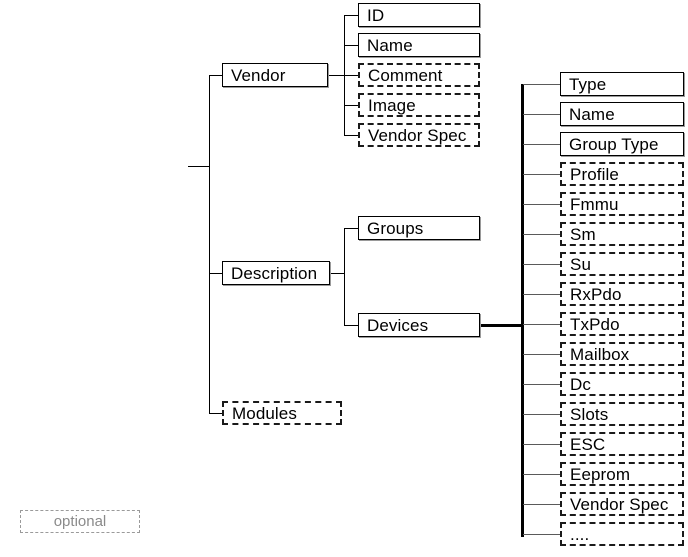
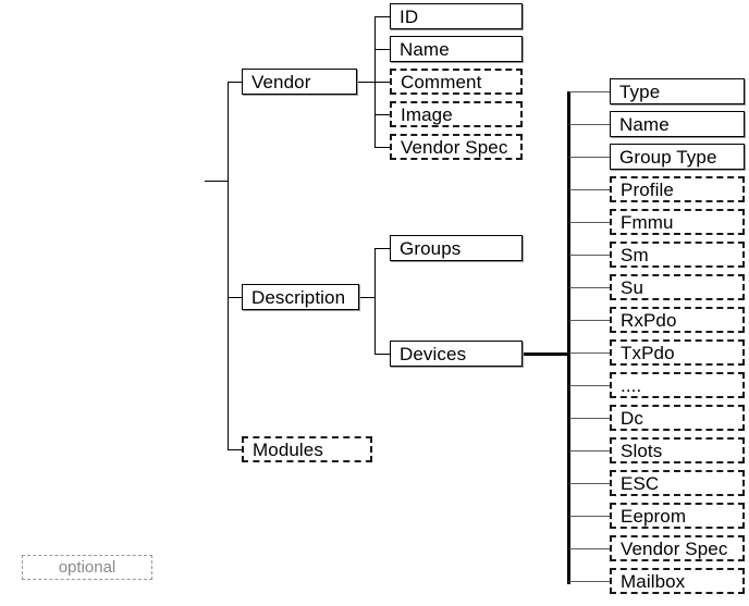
  Vendor
  Description
  Modules
  ID
  Name
  Comment
  Image
  Vendor Spec
  Groups
  Devices
  Type
  Name
  Group Type
  Profile
  Fmmu
  Sm
  Su
  RxPdo
  TxPdo
- Mailbox
+ ....
  Dc
  Slots
  ESC
  Eeprom
  Vendor Spec
- ....
+ Mailbox
  optional
